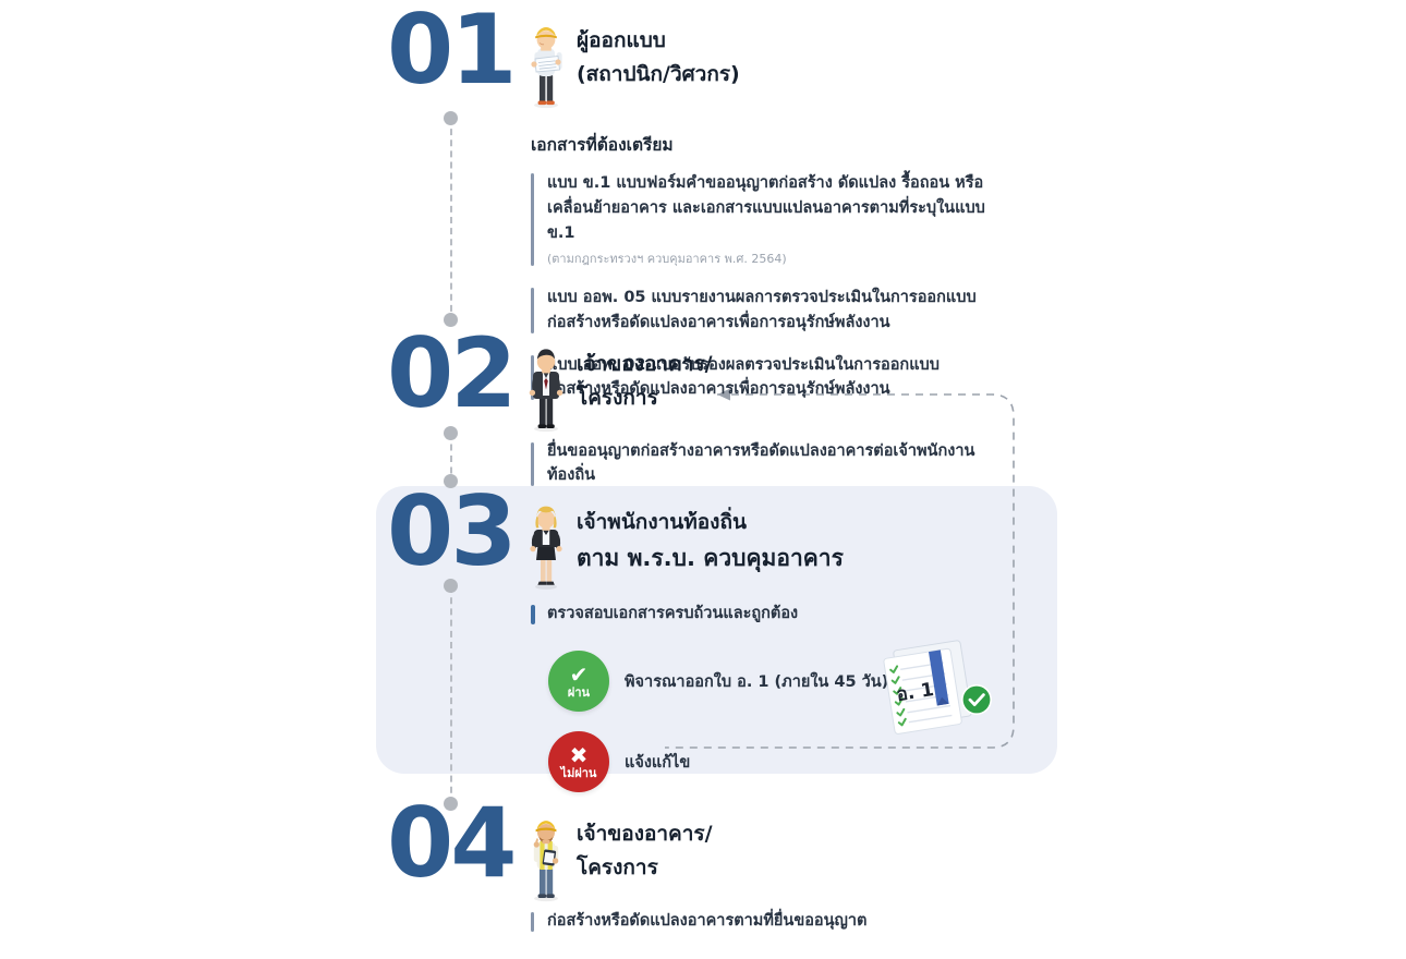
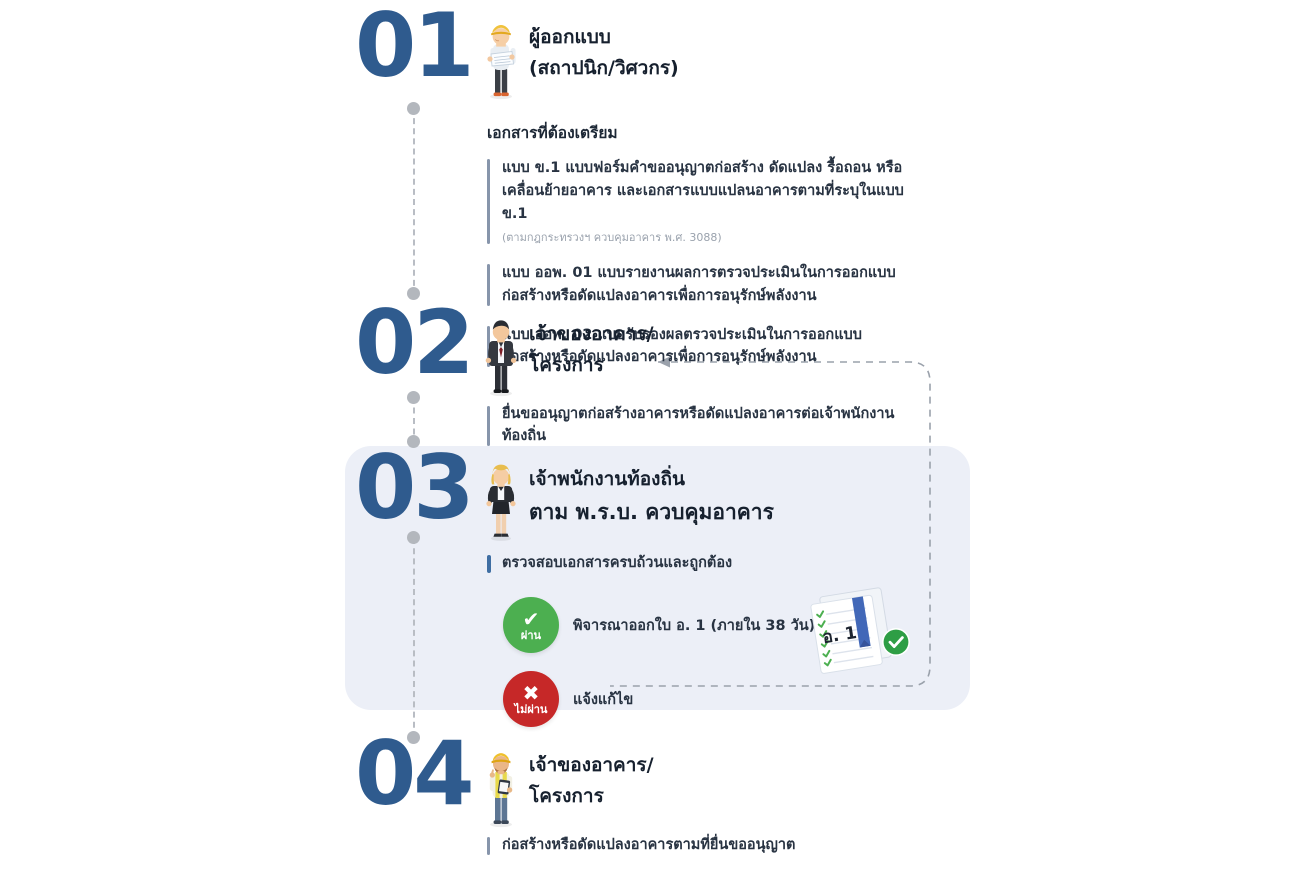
  01
  ผู้ออกแบบ
  (สถาปนิก/วิศวกร)
  เอกสารที่ต้องเตรียม
  แบบ ข.1 แบบฟอร์มคำขออนุญาตก่อสร้าง ดัดแปลง รื้อถอน หรือเคลื่อนย้ายอาคาร และเอกสารแบบแปลนอาคารตามที่ระบุในแบบ ข.1
- (ตามกฎกระทรวงฯ ควบคุมอาคาร พ.ศ. 2564)
+ (ตามกฎกระทรวงฯ ควบคุมอาคาร พ.ศ. 3088)
- แบบ ออพ. 05 แบบรายงานผลการตรวจประเมินในการออกแบบก่อสร้างหรือดัดแปลงอาคารเพื่อการอนุรักษ์พลังงาน
+ แบบ ออพ. 01 แบบรายงานผลการตรวจประเมินในการออกแบบก่อสร้างหรือดัดแปลงอาคารเพื่อการอนุรักษ์พลังงาน
  บบ ออพ. 02 แบบรับรองผลตรวจประเมินในการออกแบบอสร้างหรือดัดแปลงอาคารเพื่อการอนุรักษ์พลังงาน
  02
  เจ้าของอาคาร/
  โครงการ
  ยื่นขออนุญาตก่อสร้างอาคารหรือดัดแปลงอาคารต่อเจ้าพนักงานท้องถิ่น
  03
  เจ้าพนักงานท้องถิ่น
  ตาม พ.ร.บ. ควบคุมอาคาร
  ตรวจสอบเอกสารครบถ้วนและถูกต้อง
  ✔
  ผ่าน
- พิจารณาออกใบ อ. 1 (ภายใน 45 วัน)
+ พิจารณาออกใบ อ. 1 (ภายใน 38 วัน)
  ✖
  ไม่ผ่าน
  แจ้งแก้ไข
  04
  เจ้าของอาคาร/
  โครงการ
  ก่อสร้างหรือดัดแปลงอาคารตามที่ยื่นขออนุญาต
